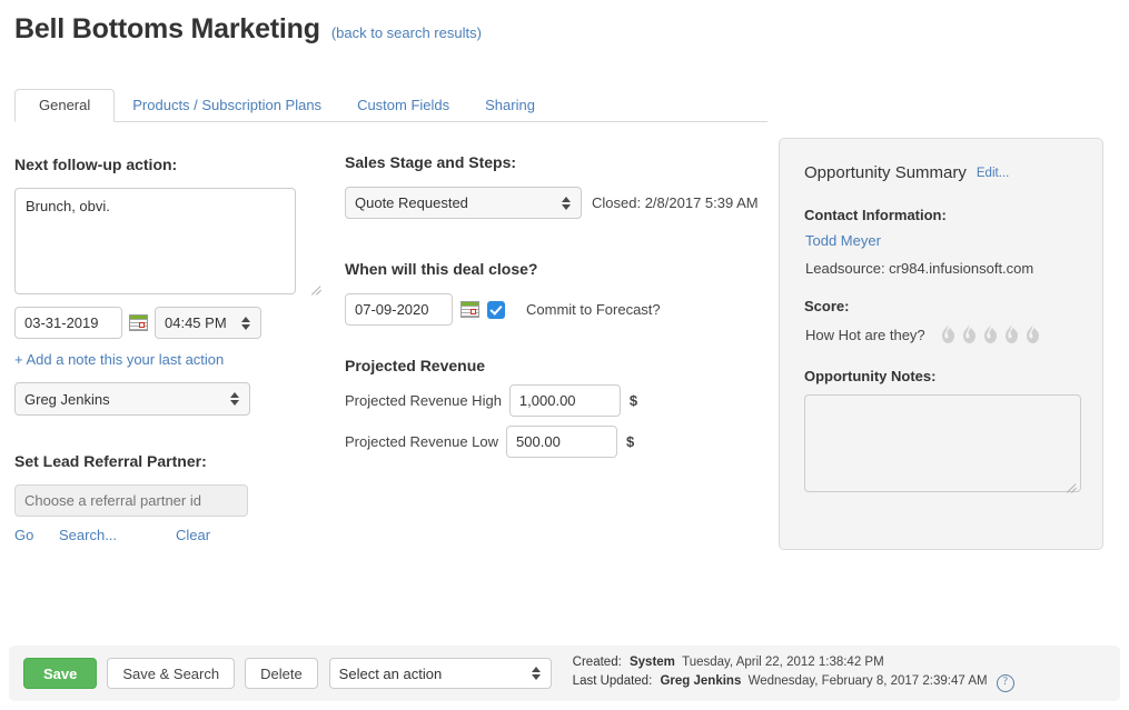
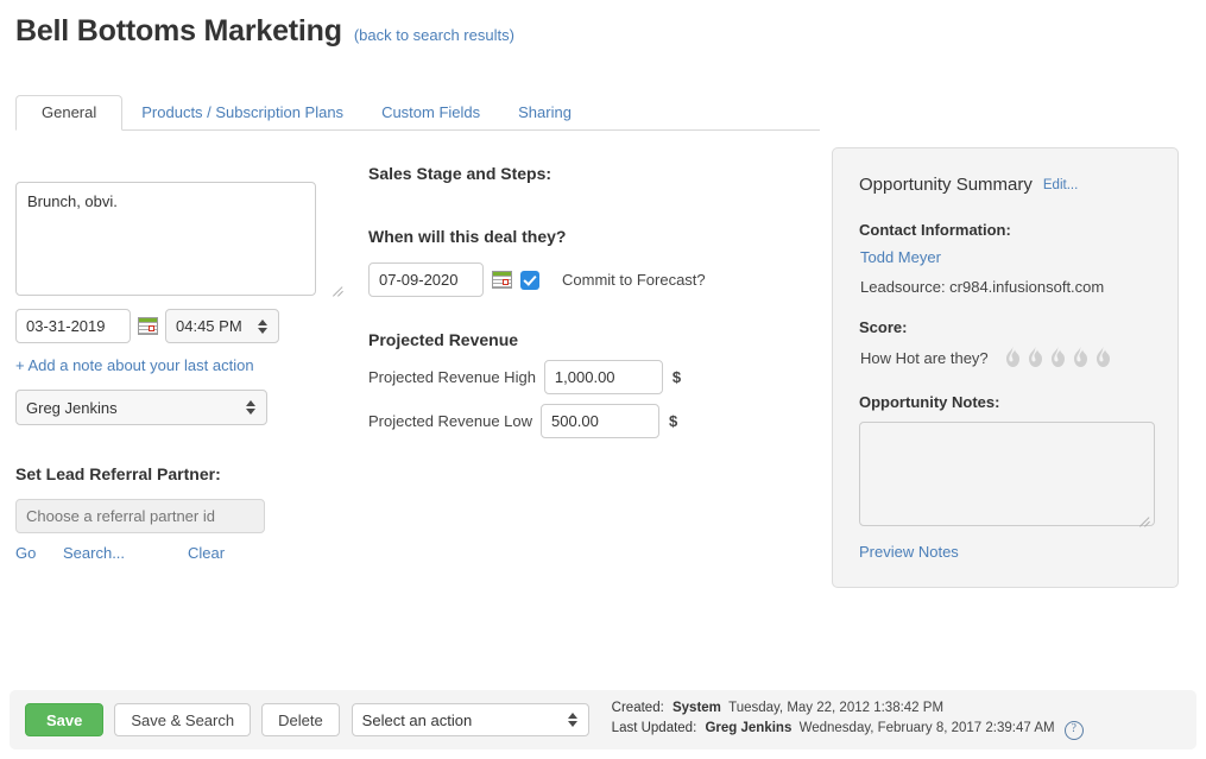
  Bell Bottoms Marketing
  (back to search results)
  General
  Products / Subscription Plans
  Custom Fields
  Sharing
- Next follow-up action:
  Brunch, obvi.
  03-31-2019
  04:45 PM
- + Add a note this your last action
+ + Add a note about your last action
  Greg Jenkins
  Set Lead Referral Partner:
  Choose a referral partner id
  Go
  Search...
  Clear
  Sales Stage and Steps:
- Quote Requested
- Closed: 2/8/2017 5:39 AM
- When will this deal close?
+ When will this deal they?
  07-09-2020
  Commit to Forecast?
  Projected Revenue
  Projected Revenue High
  1,000.00
  $
  Projected Revenue Low
  500.00
  $
  Opportunity Summary
  Edit...
  Contact Information:
  Todd Meyer
  Leadsource: cr984.infusionsoft.com
  Score:
  How Hot are they?
  Opportunity Notes:
+ Preview Notes
  Save
  Save & Search
  Delete
  Select an action
- Created: System Tuesday, April 22, 2012 1:38:42 PM
+ Created: System Tuesday, May 22, 2012 1:38:42 PM
  Last Updated: Greg Jenkins Wednesday, February 8, 2017 2:39:47 AM ?
